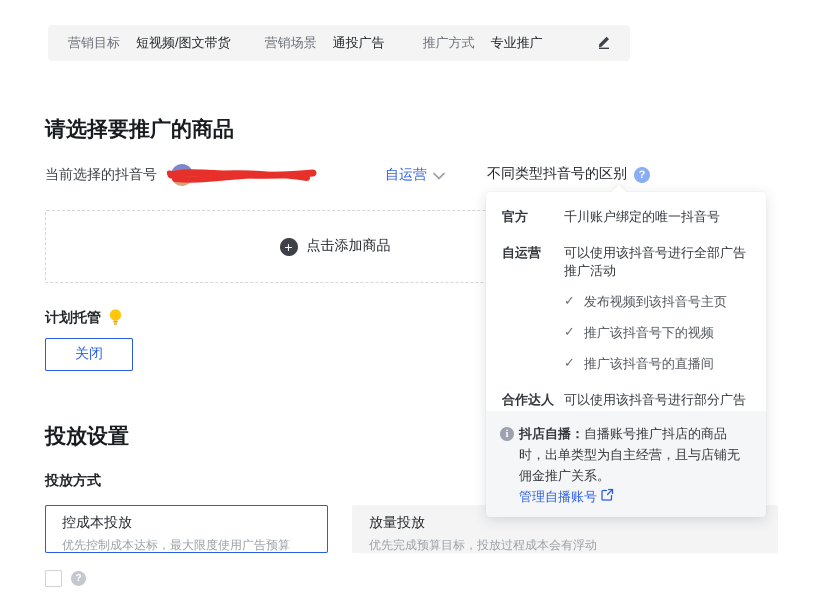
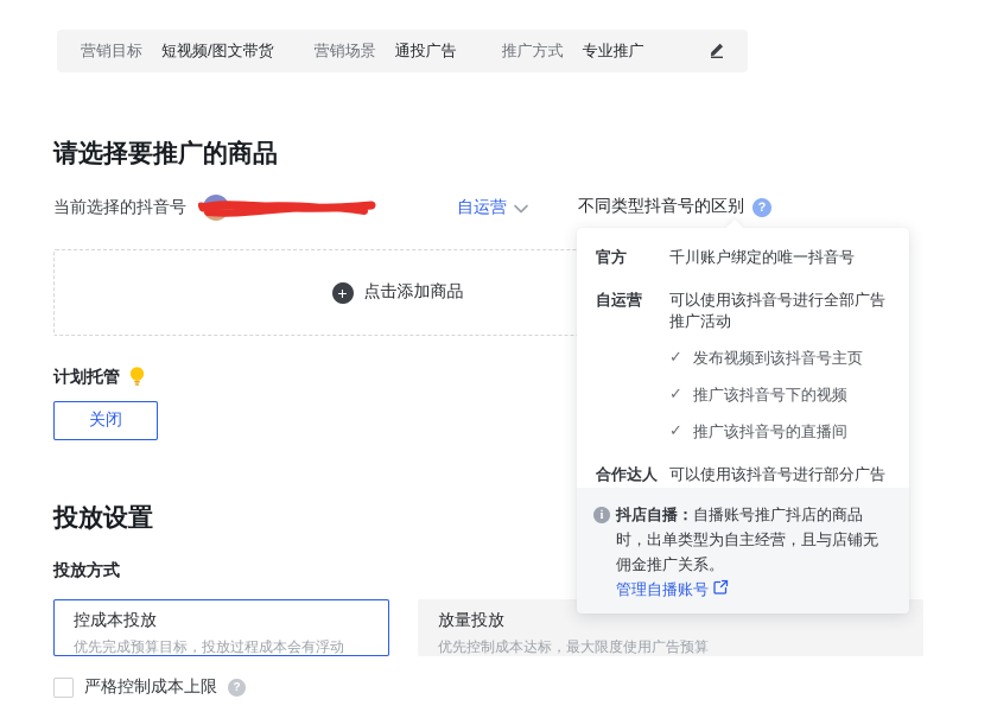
  营销目标
  短视频/图文带货
  营销场景
  通投广告
  推广方式
  专业推广
  请选择要推广的商品
  当前选择的抖音号
  自运营
  不同类型抖音号的区别
  ?
  +
  点击添加商品
  官方
  千川账户绑定的唯一抖音号
  自运营
  可以使用该抖音号进行全部广告推广活动
  ✓
  发布视频到该抖音号主页
  ✓
  推广该抖音号下的视频
  ✓
  推广该抖音号的直播间
  合作达人
  可以使用该抖音号进行部分广告
  i
  抖店自播：自播账号推广抖店的商品时，出单类型为自主经营，且与店铺无佣金推广关系。
  管理自播账号
  计划托管
  关闭
  投放设置
  投放方式
  控成本投放
- 优先控制成本达标，最大限度使用广告预算
+ 优先完成预算目标，投放过程成本会有浮动
  放量投放
- 优先完成预算目标，投放过程成本会有浮动
+ 优先控制成本达标，最大限度使用广告预算
+ 严格控制成本上限
  ?
